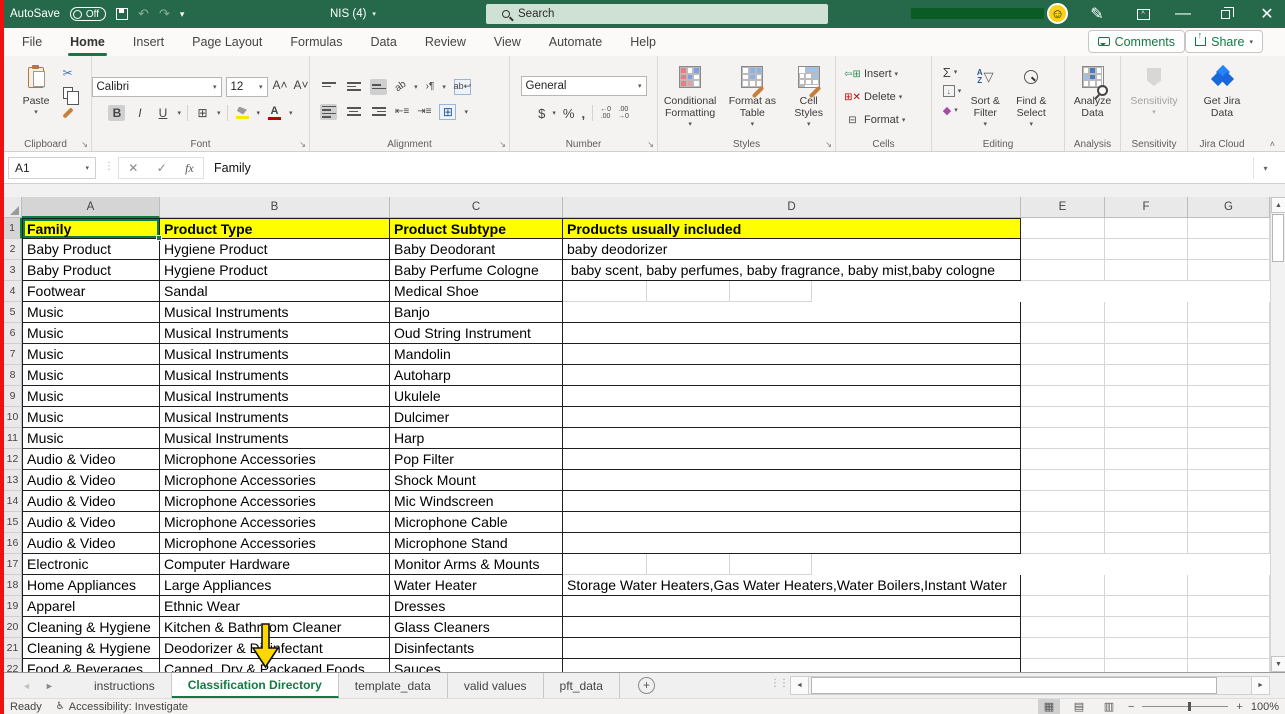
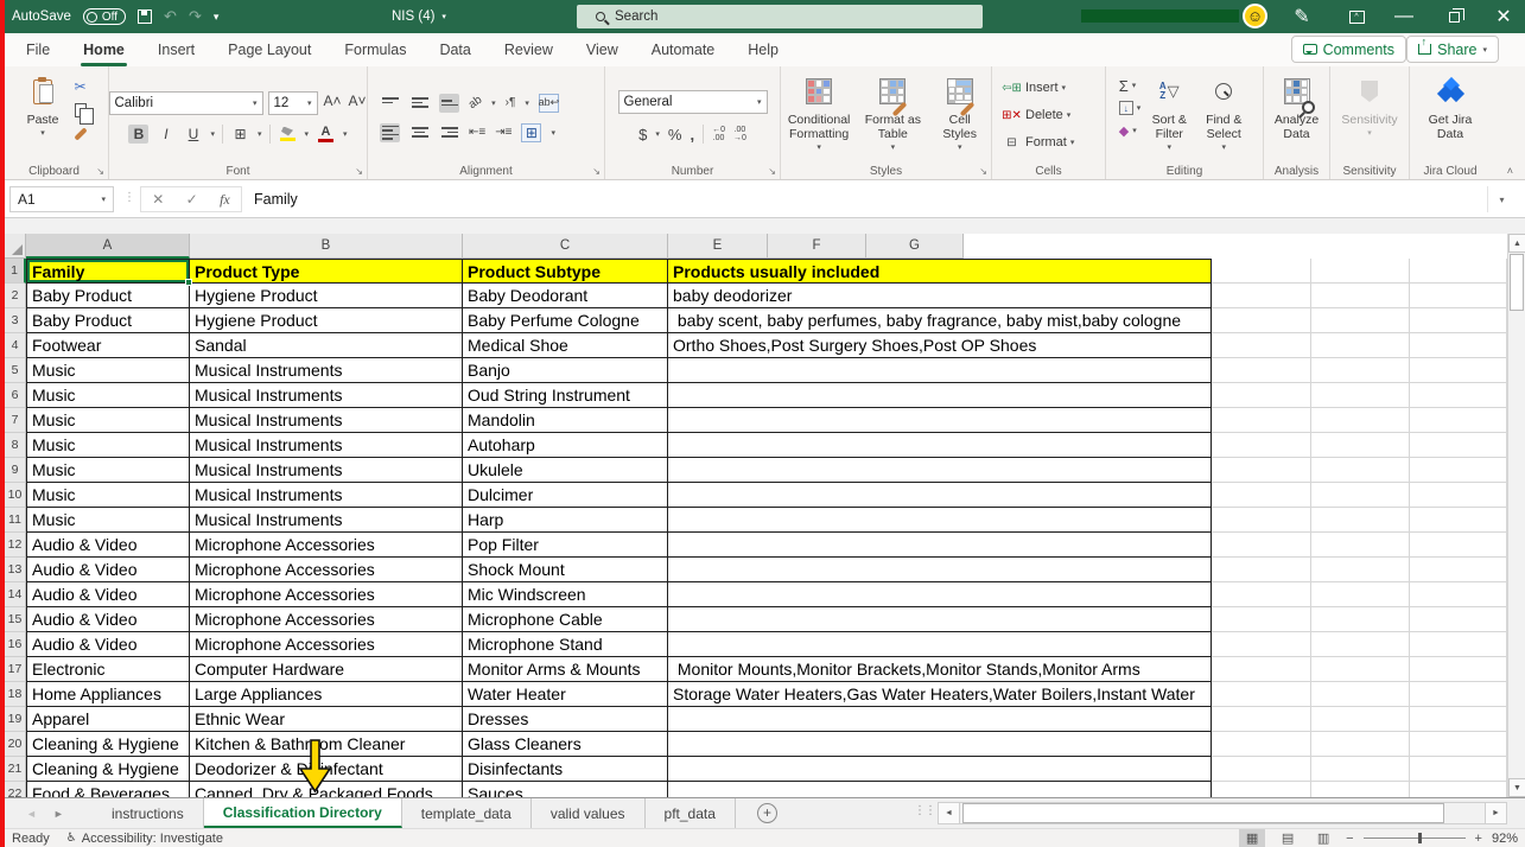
  AutoSave
  Off
  ↶
  ↷
  ▾
  NIS (4)
  Search
  ☺
  ✎
  —
  ✕
  File
  Home
  Insert
  Page Layout
  Formulas
  Data
  Review
  View
  Automate
  Help
  Comments
  Share
  Paste
  ✂
  Clipboard
  ↘
  Calibri
  12
  A˄
  A˅
  B
  I
  U
  ⊞
  A
  Font
  ↘
  ›¶
  ab↩
  ⇤≡
  ⇥≡
  ⊞
  Alignment
  ↘
  General
  $
  %
  ,
  Number
  ↘
  Conditional Formatting
  Format as Table
  Cell Styles
  Styles
  ↘
  ⇦⊞
  Insert
  ⊞✕
  Delete
  ⊟
  Format
  Cells
  Σ
  ↓
  ◆
  A
  Z
  ▽
  Sort & Filter
  Find & Select
  Editing
  Analyze Data
  Analysis
  Sensitivity
  Sensitivity
  Get Jira Data
  Jira Cloud
  ˄
  A1
  ⋮
  ✕
  ✓
  fx
  Family
  ▾
  A
  B
  C
- D
  E
  F
  G
  1
  Family
  Product Type
  Product Subtype
  Products usually included
  2
  Baby Product
  Hygiene Product
  Baby Deodorant
  baby deodorizer
  3
  Baby Product
  Hygiene Product
  Baby Perfume Cologne
  baby scent, baby perfumes, baby fragrance, baby mist,baby cologne
  4
  Footwear
  Sandal
  Medical Shoe
+ Ortho Shoes,Post Surgery Shoes,Post OP Shoes
  5
  Music
  Musical Instruments
  Banjo
  6
  Music
  Musical Instruments
  Oud String Instrument
  7
  Music
  Musical Instruments
  Mandolin
  8
  Music
  Musical Instruments
  Autoharp
  9
  Music
  Musical Instruments
  Ukulele
  10
  Music
  Musical Instruments
  Dulcimer
  11
  Music
  Musical Instruments
  Harp
  12
  Audio & Video
  Microphone Accessories
  Pop Filter
  13
  Audio & Video
  Microphone Accessories
  Shock Mount
  14
  Audio & Video
  Microphone Accessories
  Mic Windscreen
  15
  Audio & Video
  Microphone Accessories
  Microphone Cable
  16
  Audio & Video
  Microphone Accessories
  Microphone Stand
  17
  Electronic
  Computer Hardware
  Monitor Arms & Mounts
+ Monitor Mounts,Monitor Brackets,Monitor Stands,Monitor Arms
  18
  Home Appliances
  Large Appliances
  Water Heater
  Storage Water Heaters,Gas Water Heaters,Water Boilers,Instant Water
  19
  Apparel
  Ethnic Wear
  Dresses
  20
  Cleaning & Hygiene
  Kitchen & Bathrom Cleaner
  Glass Cleaners
  21
  Cleaning & Hygiene
  Deodorizer &fectant
  Disinfectants
  22
  Food & Beverages
  Canned, Dry & Packaged Foods
  Sauces
  ◄
  ►
  instructions
  Classification Directory
  template_data
  valid values
  pft_data
  +
  ⋮⋮
  Ready
  ♿
  Accessibility: Investigate
  ▦
  ▤
  ▥
  −
  +
- 100%
+ 92%
